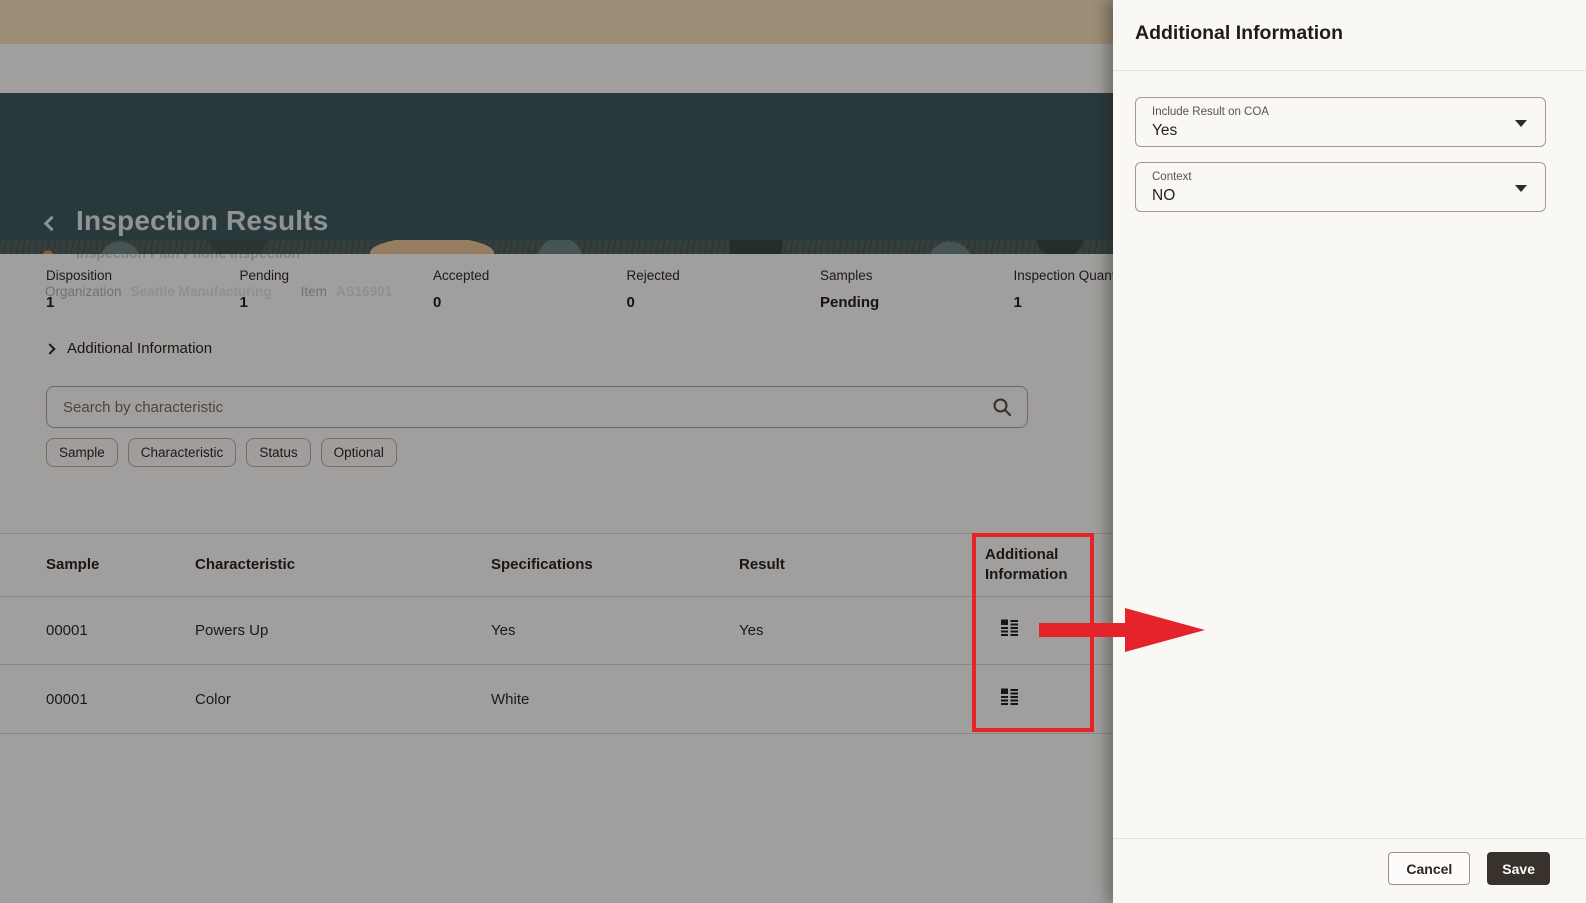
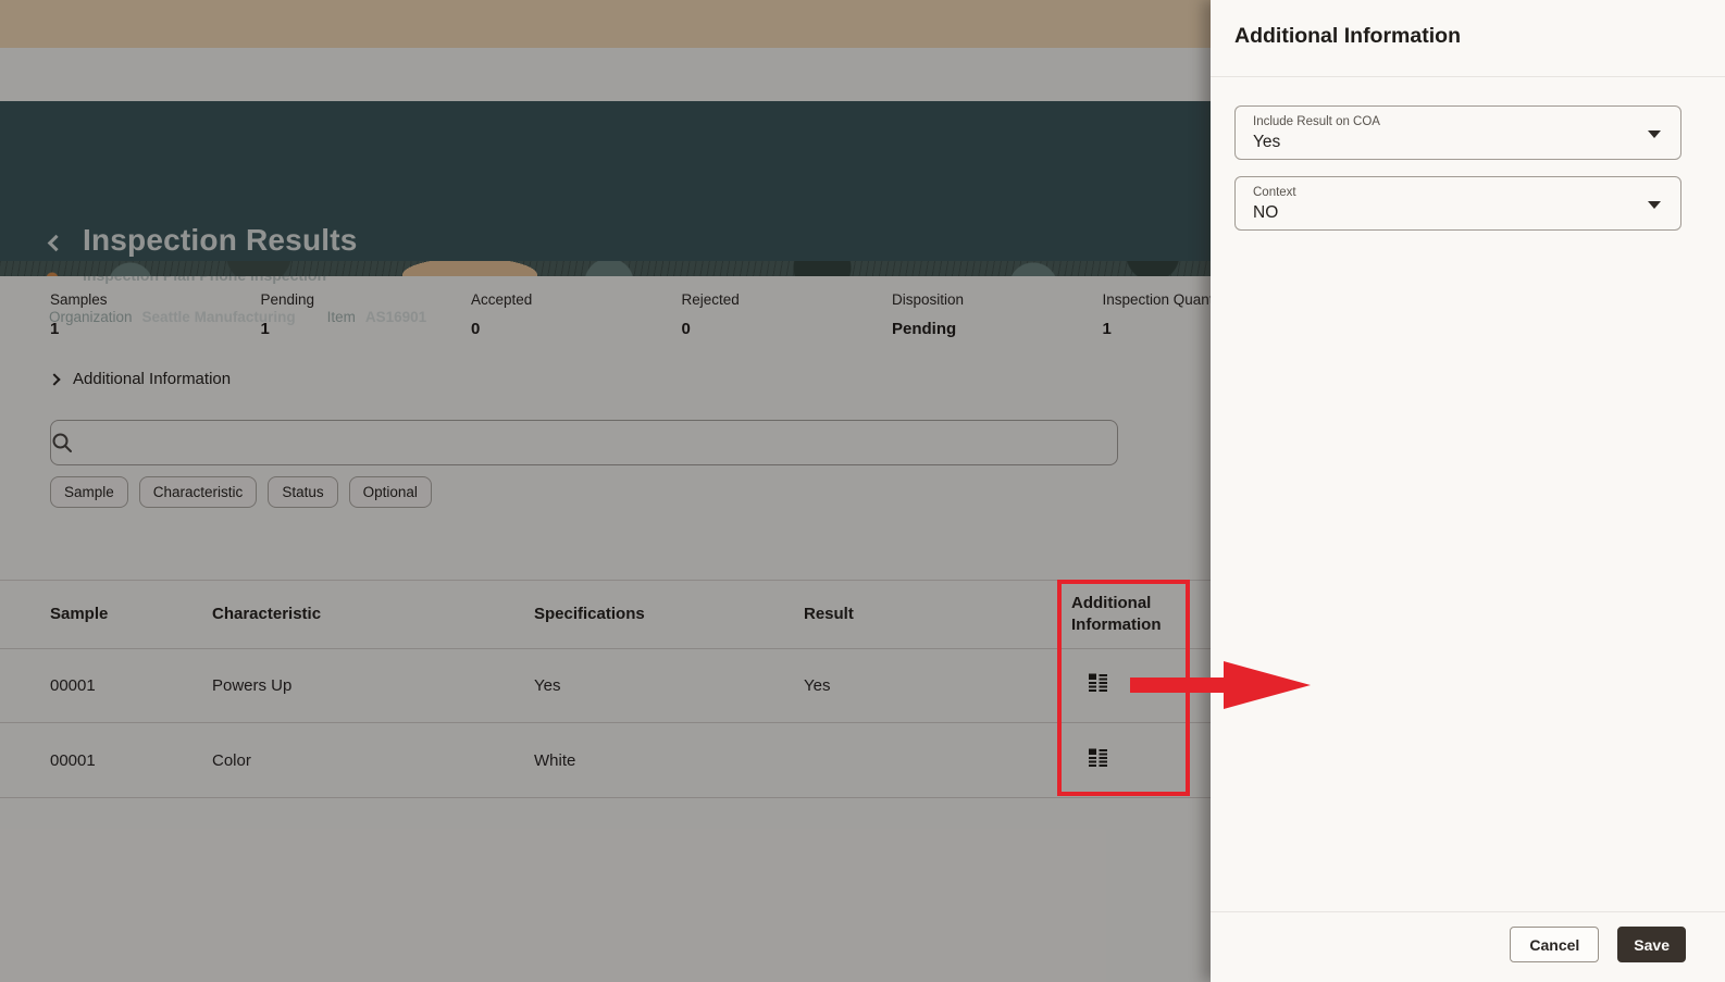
  Inspection Results
  Organization Seattle Manufacturing Item
- Disposition
+ Samples
  1
  Pending
  1
  Accepted
  0
  Rejected
  0
- Samples
+ Disposition
  Pending
  Inspection Quan
  1
  Additional Information
- Search by characteristic
  Sample
  Characteristic
  Status
  Optional
  Sample
  Characteristic
  Specifications
  Result
  Additional Information
  00001
  Powers Up
  Yes
  Yes
  00001
  Color
  White
  Additional Information
  Include Result on COA
  Yes
  Context
  NO
  Cancel
  Save
